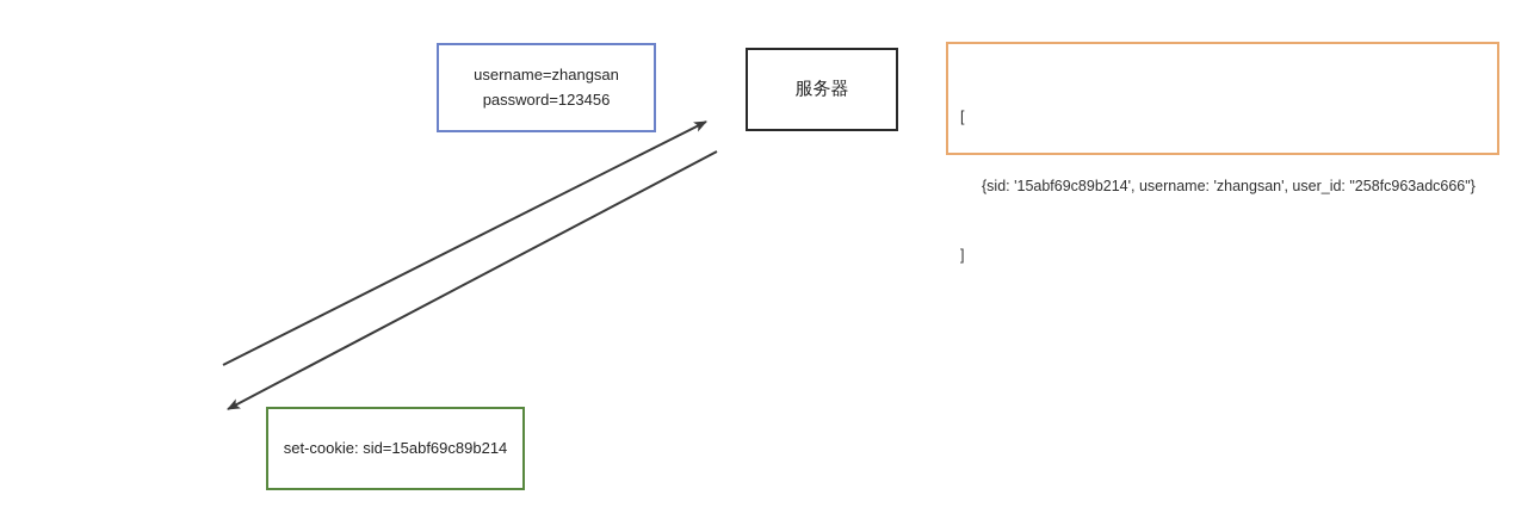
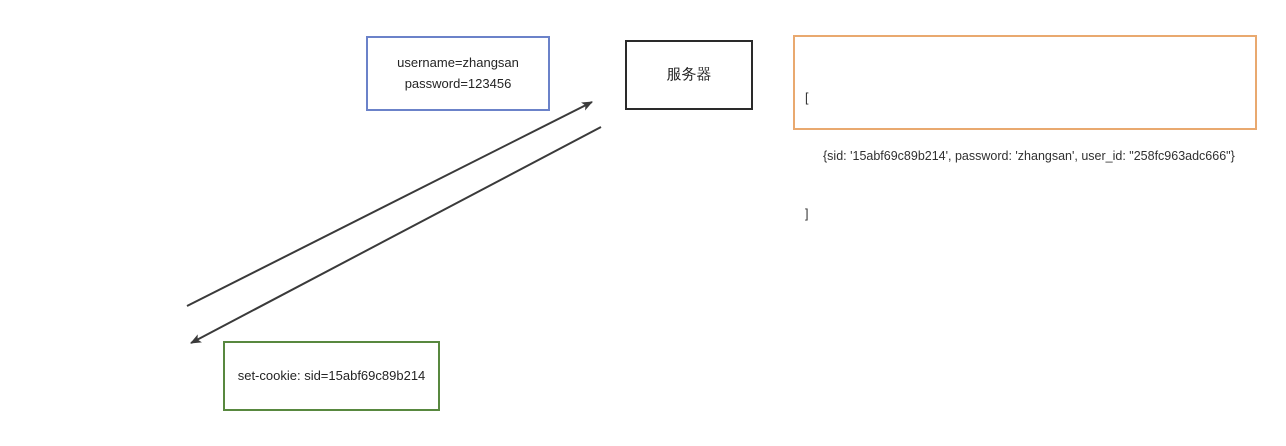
  服务器
  username=zhangsan
  password=123456
  set-cookie: sid=15abf69c89b214
  [
- {sid: '15abf69c89b214', username: 'zhangsan', user_id: "258fc963adc666"}
+ {sid: '15abf69c89b214', password: 'zhangsan', user_id: "258fc963adc666"}
  ]
